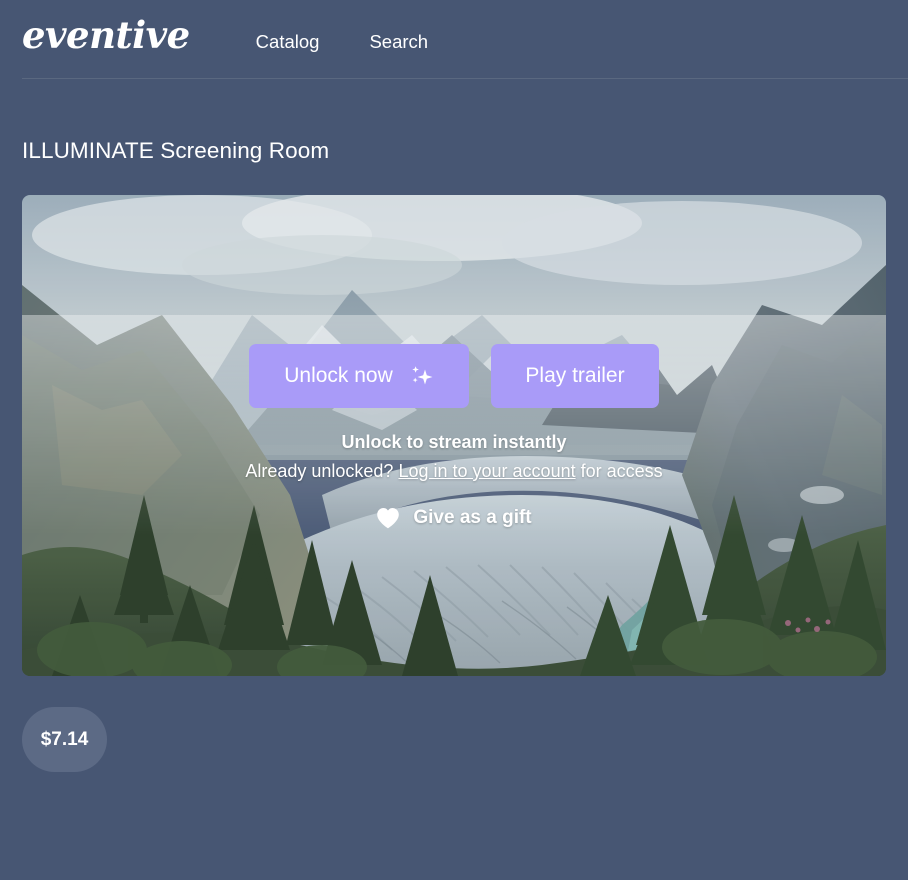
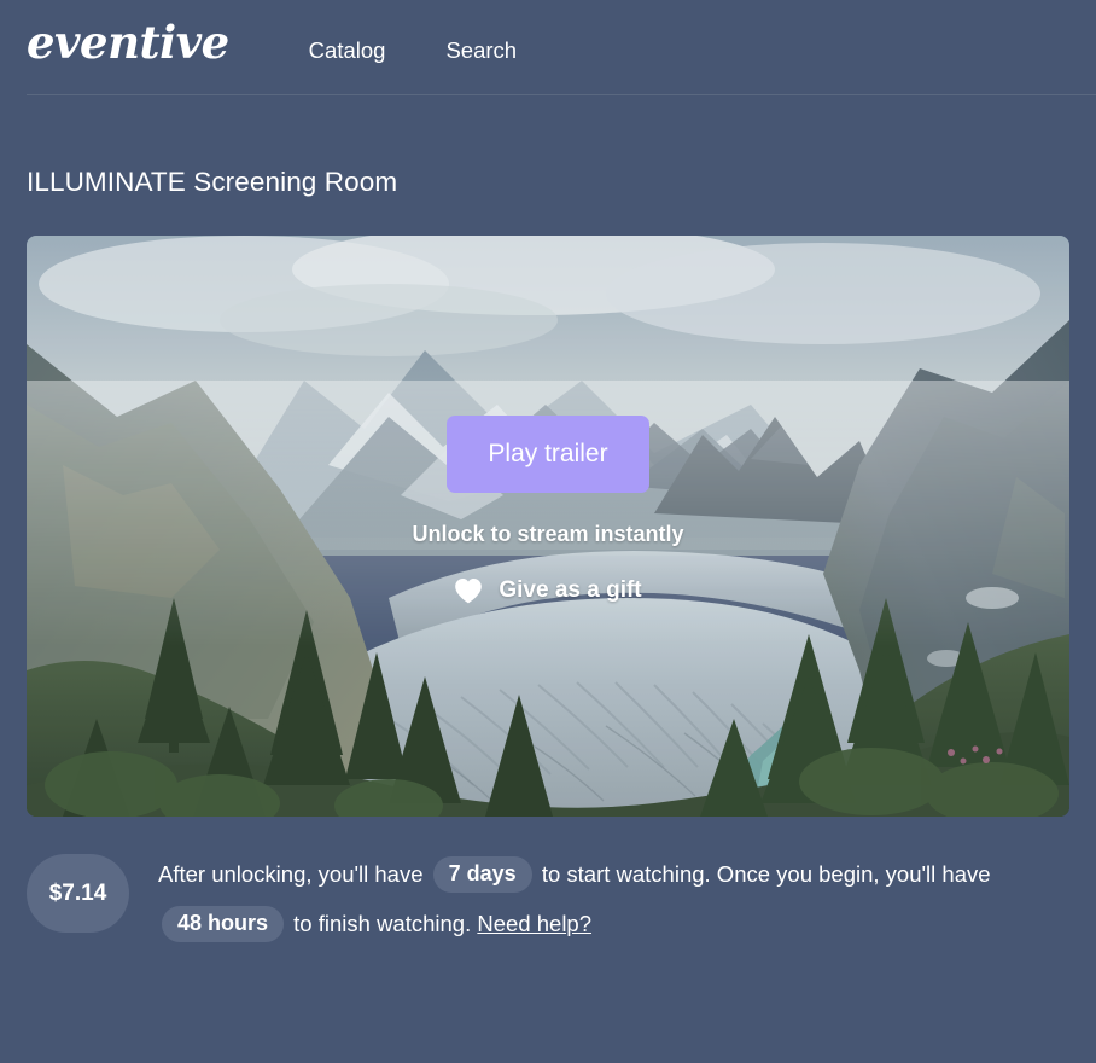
  eventive
  Catalog
  Search
  ILLUMINATE Screening Room
- Unlock now
  Play trailer
  Unlock to stream instantly
- Already unlocked? Log in to your account for access
  Give as a gift
  $7.14
+ After unlocking, you'll have 7 days to start watching. Once you begin, you'll have 48 hours to finish watching. Need help?
